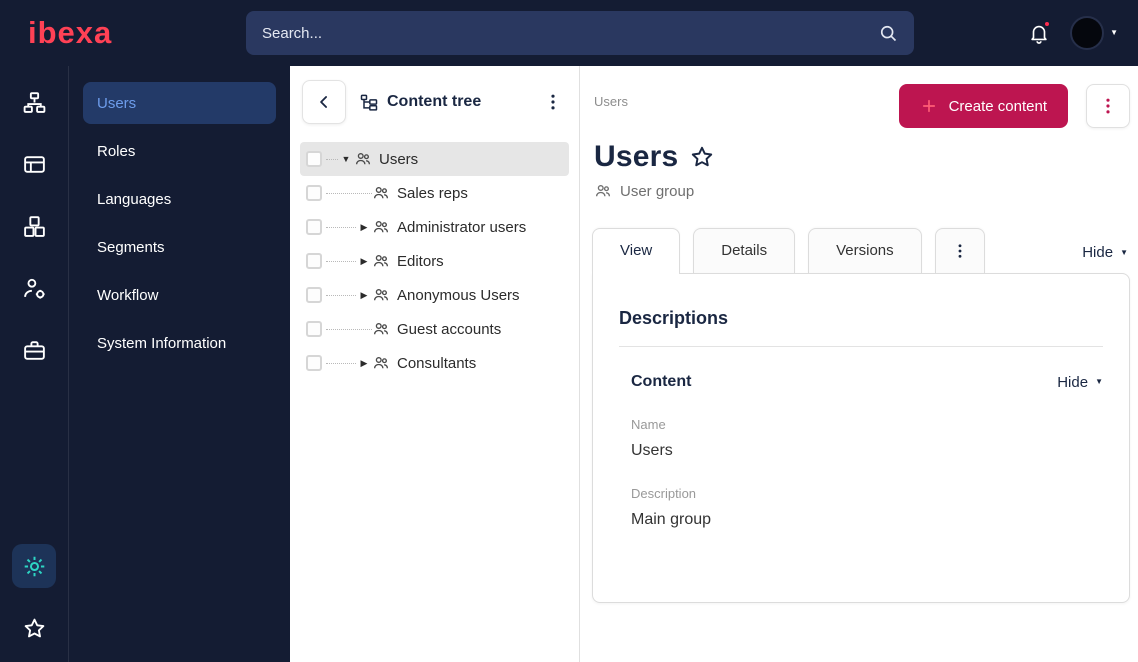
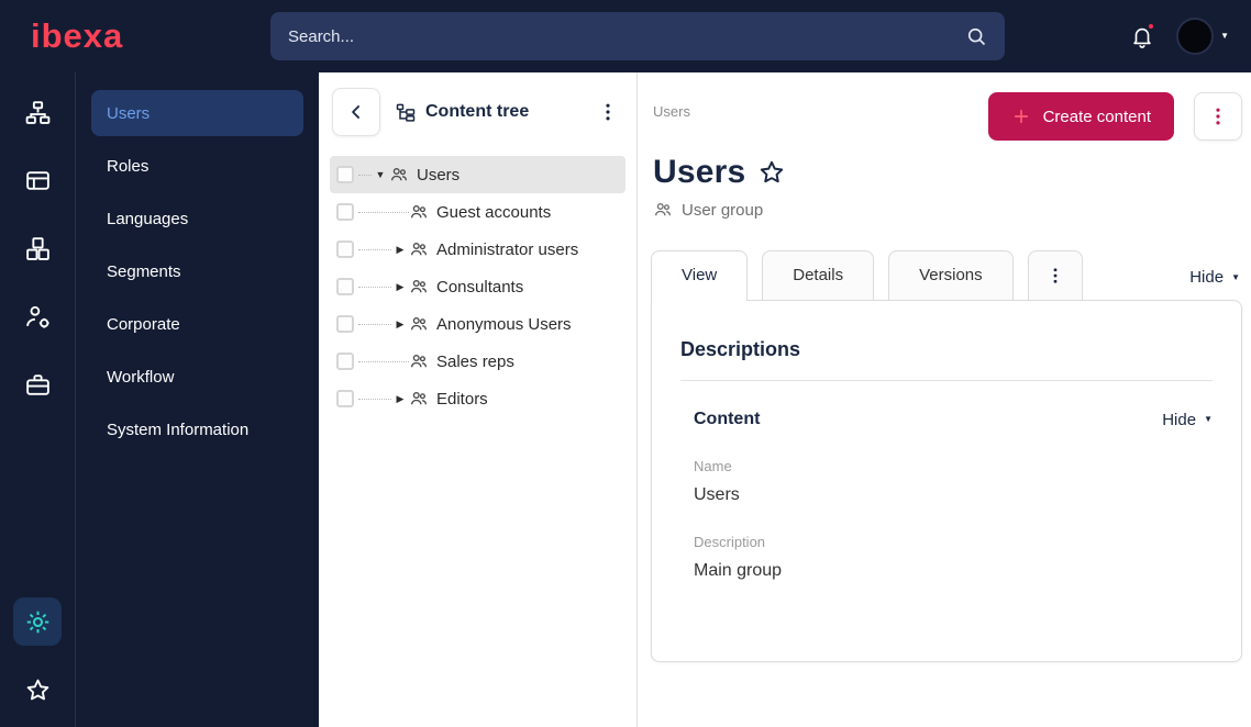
  ibexa
  Search...
  ▼
  Users
  Roles
  Languages
  Segments
+ Corporate
  Workflow
  System Information
  Content tree
  ▼
  Users
- Sales reps
+ Guest accounts
  ▶
  Administrator users
  ▶
- Editors
+ Consultants
  ▶
  Anonymous Users
- Guest accounts
+ Sales reps
  ▶
- Consultants
+ Editors
  Users
  Create content
  Users
  User group
  View
  Details
  Versions
  Hide
  ▼
  Descriptions
  Content
  Hide
  ▼
  Name
  Users
  Description
  Main group
